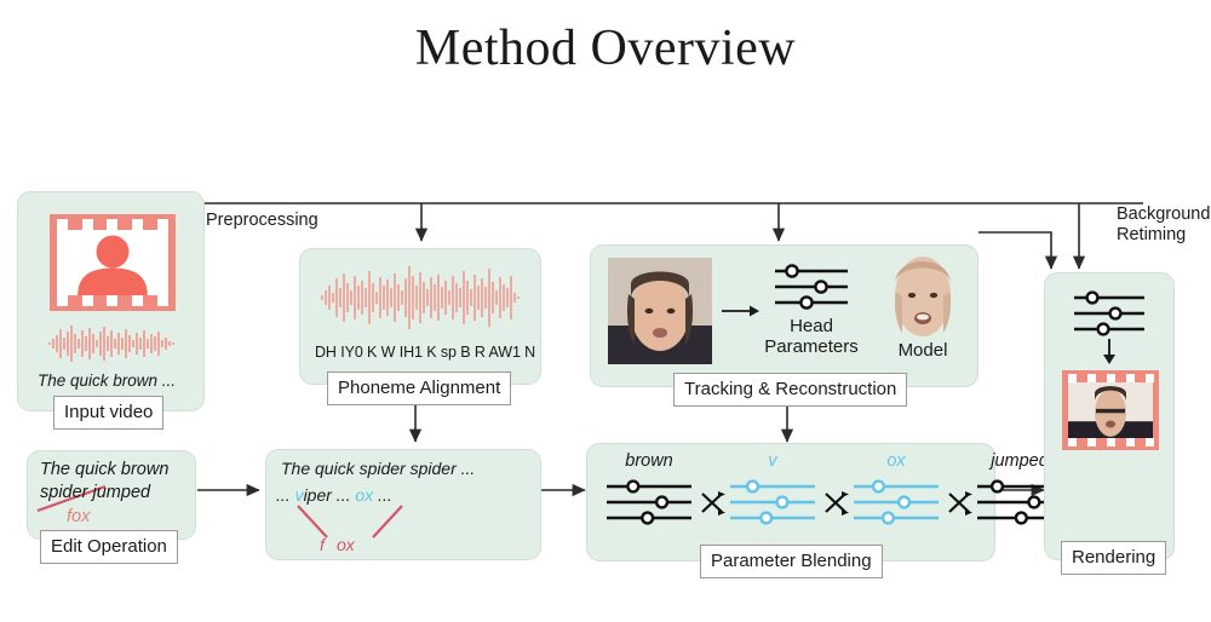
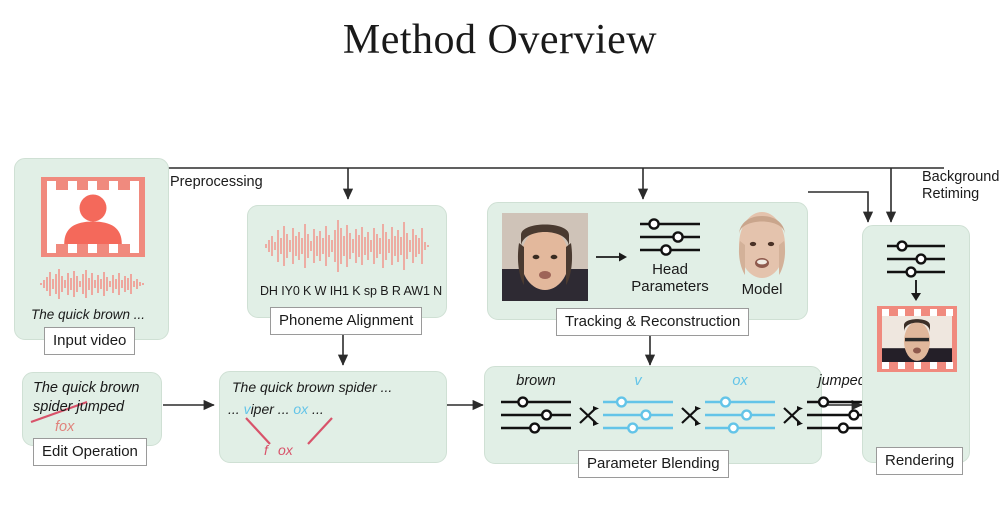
  Method Overview
  Preprocessing
  Background
  Retiming
  The quick brown ...
  Input video
  DH IY0 K W IH1 K sp B R AW1 N
  Phoneme Alignment
  Head
  Parameters
  Model
  Tracking & Reconstruction
  The quick brown
  spider jumped
  fox
  Edit Operation
- The quick spider spider ...
+ The quick brown spider ...
  ... viper ... ox ...
  f
  ox
  brown
  v
  ox
  jumpe
  Parameter Blending
  Rendering
